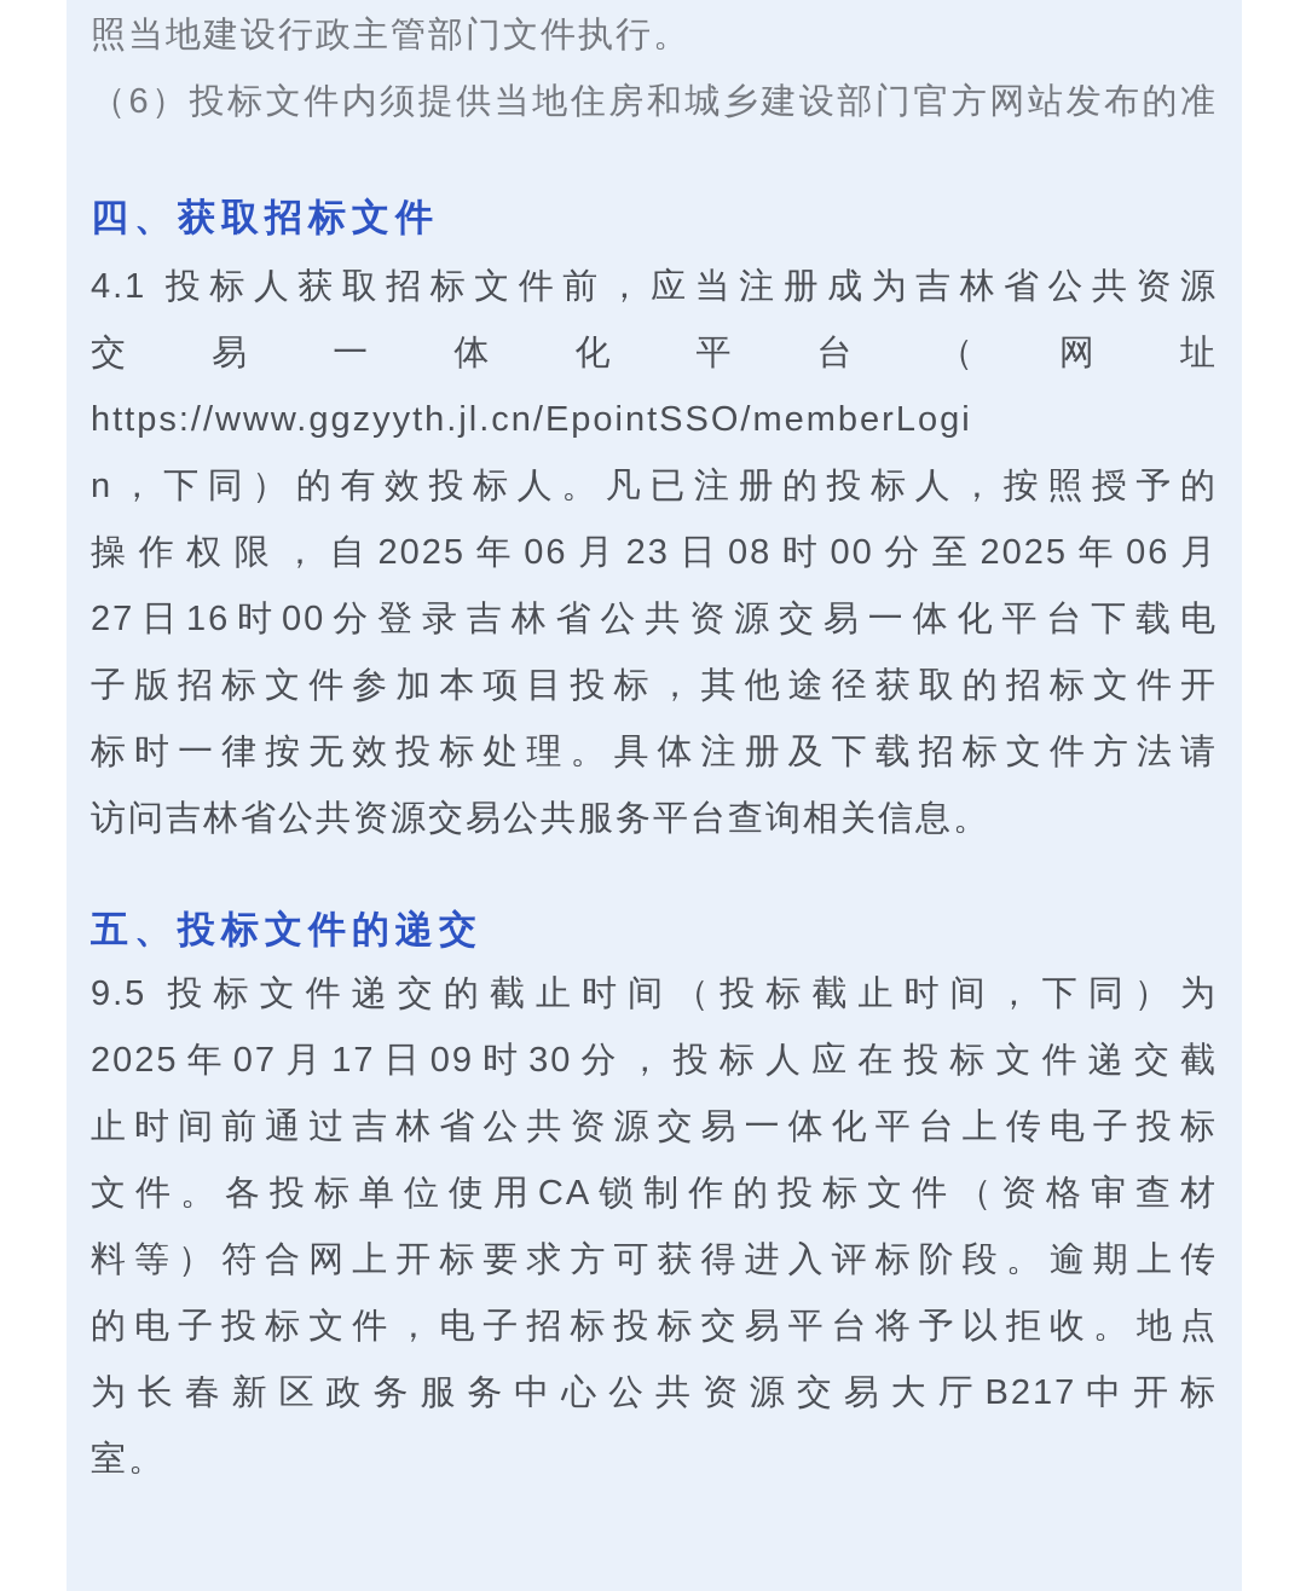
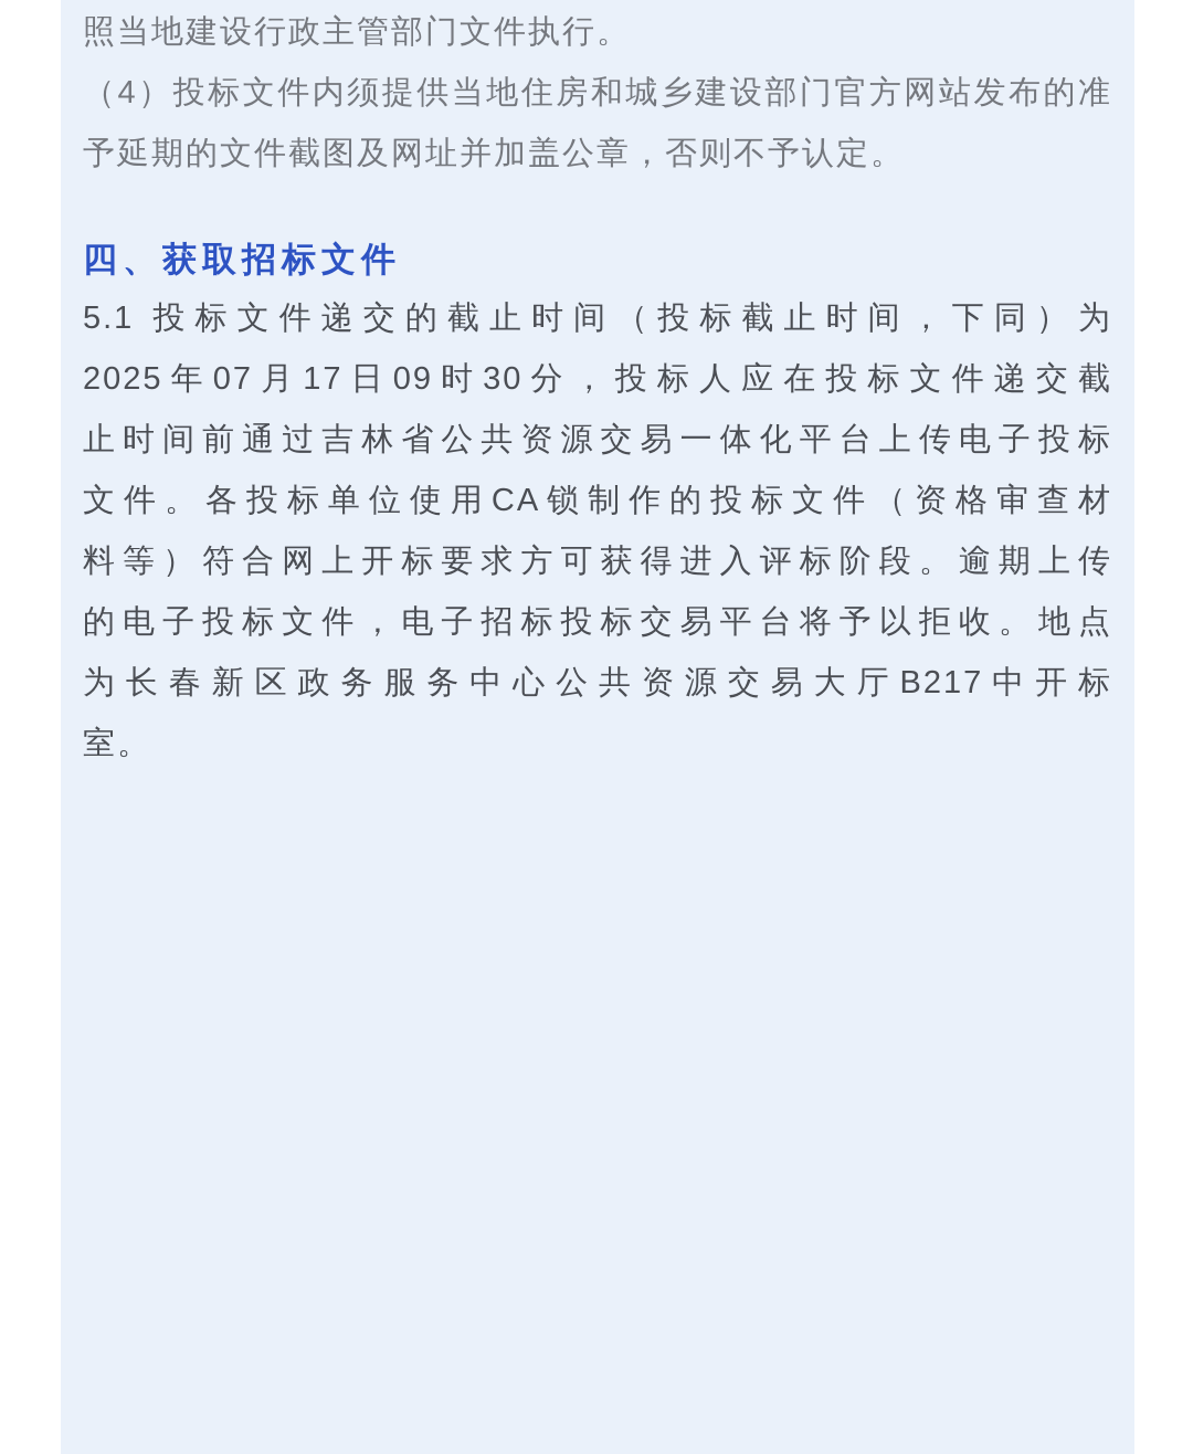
  照当地建设行政主管部门文件执行。
- （6）投标文件内须提供当地住房和城乡建设部门官方网站发布的准
+ （4）投标文件内须提供当地住房和城乡建设部门官方网站发布的准
+ 予延期的文件截图及网址并加盖公章，否则不予认定。
  四、获取招标文件
- 4.1 投标人获取招标文件前，应当注册成为吉林省公共资源
- 交易一体化平台（网址
- https://www.ggzyyth.jl.cn/EpointSSO/memberLogi
- n，下同）的有效投标人。凡已注册的投标人，按照授予的
- 操作权限，自2025年06月23日08时00分至2025年06月
- 27日16时00分登录吉林省公共资源交易一体化平台下载电
- 子版招标文件参加本项目投标，其他途径获取的招标文件开
- 标时一律按无效投标处理。具体注册及下载招标文件方法请
- 访问吉林省公共资源交易公共服务平台查询相关信息。
- 五、投标文件的递交
- 9.5 投标文件递交的截止时间（投标截止时间，下同）为
+ 5.1 投标文件递交的截止时间（投标截止时间，下同）为
  2025年07月17日09时30分，投标人应在投标文件递交截
  止时间前通过吉林省公共资源交易一体化平台上传电子投标
  文件。各投标单位使用CA锁制作的投标文件（资格审查材
  料等）符合网上开标要求方可获得进入评标阶段。逾期上传
  的电子投标文件，电子招标投标交易平台将予以拒收。地点
  为长春新区政务服务中心公共资源交易大厅B217中开标
  室。
